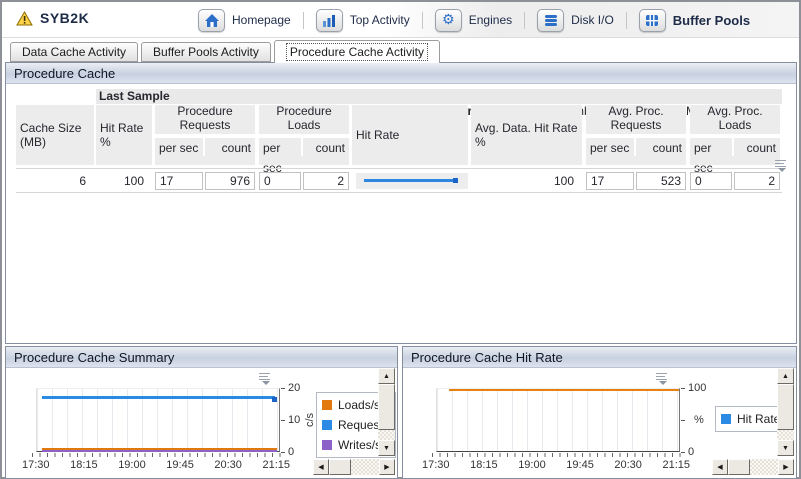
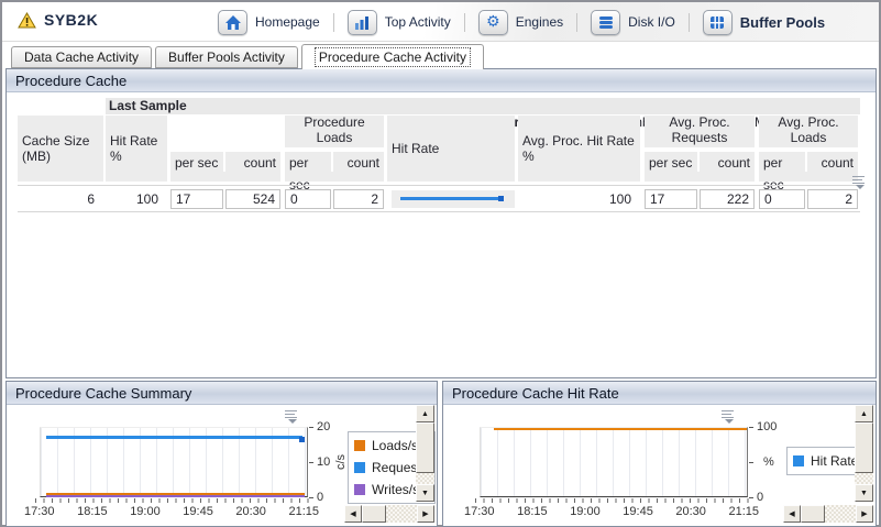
  SYB2K
  Homepage
  Top Activity
  ⚙
  Engines
  Disk I/O
  Buffer Pools
  Data Cache Activity
  Buffer Pools Activity
  Procedure Cache Activity
  Procedure Cache
  Last Sample
  Cache Size (MB)
  Hit Rate %
- Procedure Requests
  per sec
  count
  Procedure Loads
  per sec
  count
  Hit Rate
- Avg. Data. Hit Rate %
+ Avg. Proc. Hit Rate %
  Avg. Proc. Requests
  per sec
  count
  Avg. Proc. Loads
  per sec
  count
  6
  100
  17
- 976
+ 524
  0
  2
  100
  17
- 523
+ 222
  0
  2
  Procedure Cache Summary
  20
  10
  0
  17:30
  18:15
  19:00
  19:45
  20:30
  21:15
  Loads/
  Writes/
  Procedure Cache Hit Rate
  100
  0
  %
  17:30
  18:15
  19:00
  19:45
  20:30
  21:15
  Hit Rat
